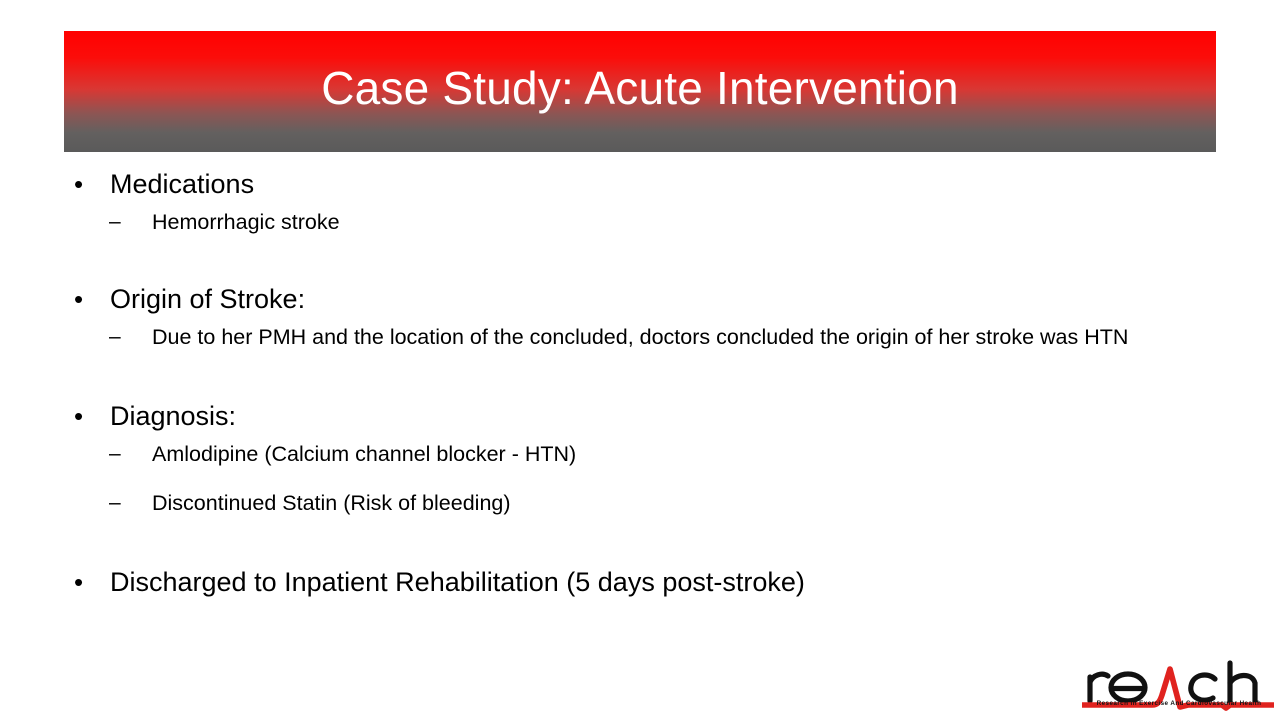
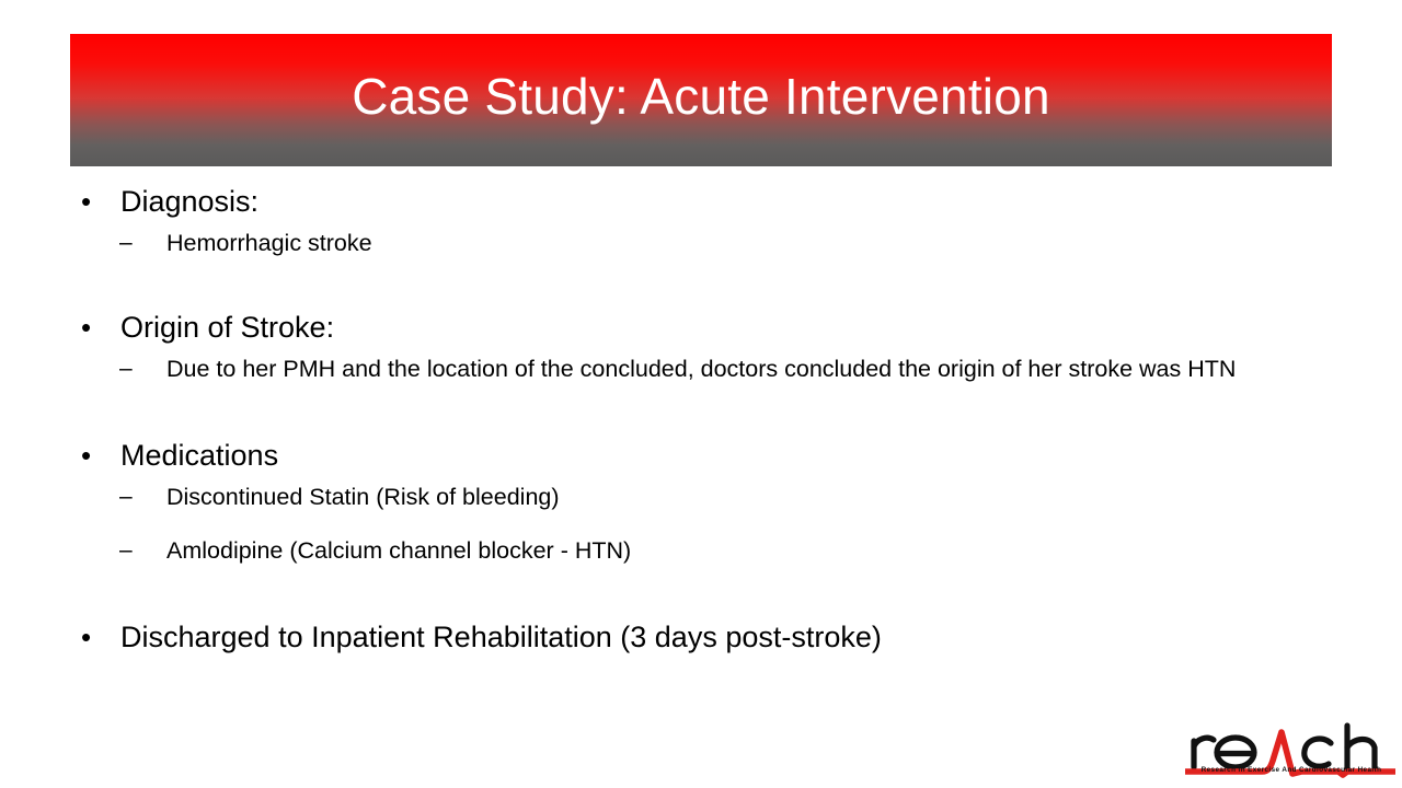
  Case Study: Acute Intervention
  •
- Medications
+ Diagnosis:
  –
  Hemorrhagic stroke
  •
  Origin of Stroke:
  –
  Due to her PMH and the location of the concluded, doctors concluded the origin of her stroke was HTN
  •
- Diagnosis:
+ Medications
  –
- Amlodipine (Calcium channel blocker - HTN)
+ Discontinued Statin (Risk of bleeding)
  –
- Discontinued Statin (Risk of bleeding)
+ Amlodipine (Calcium channel blocker - HTN)
  •
- Discharged to Inpatient Rehabilitation (5 days post-stroke)
+ Discharged to Inpatient Rehabilitation (3 days post-stroke)
